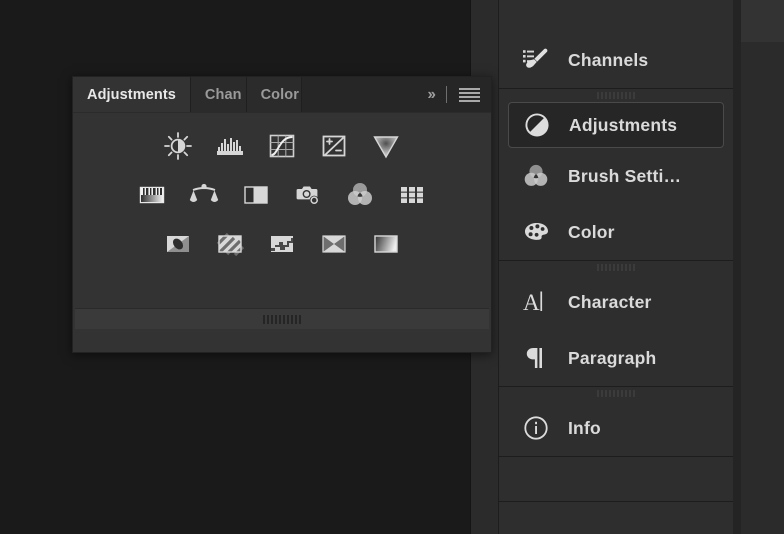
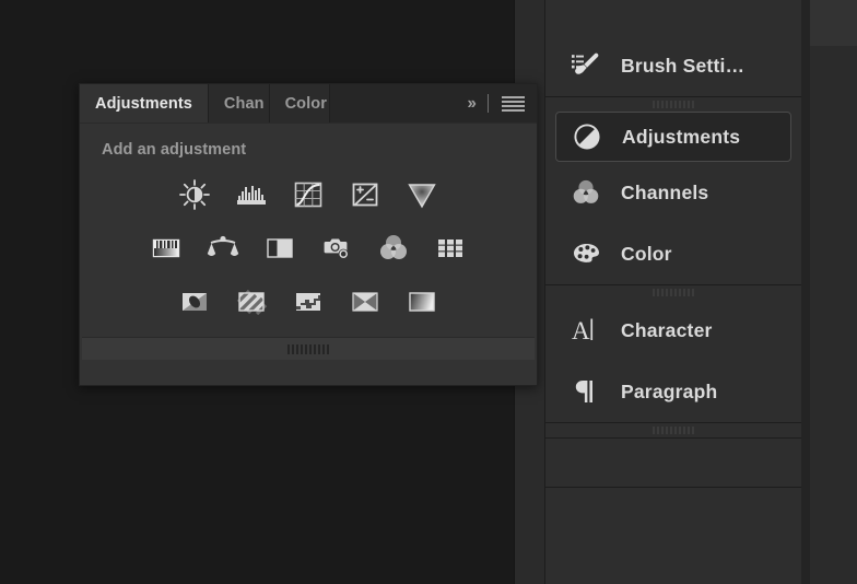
  Adjustments
  Chan
  Color
  ››
+ Add an adjustment
- Channels
+ Brush Setti…
  Adjustments
- Brush Setti…
+ Channels
  Color
  A
  Character
  Paragraph
- Info
